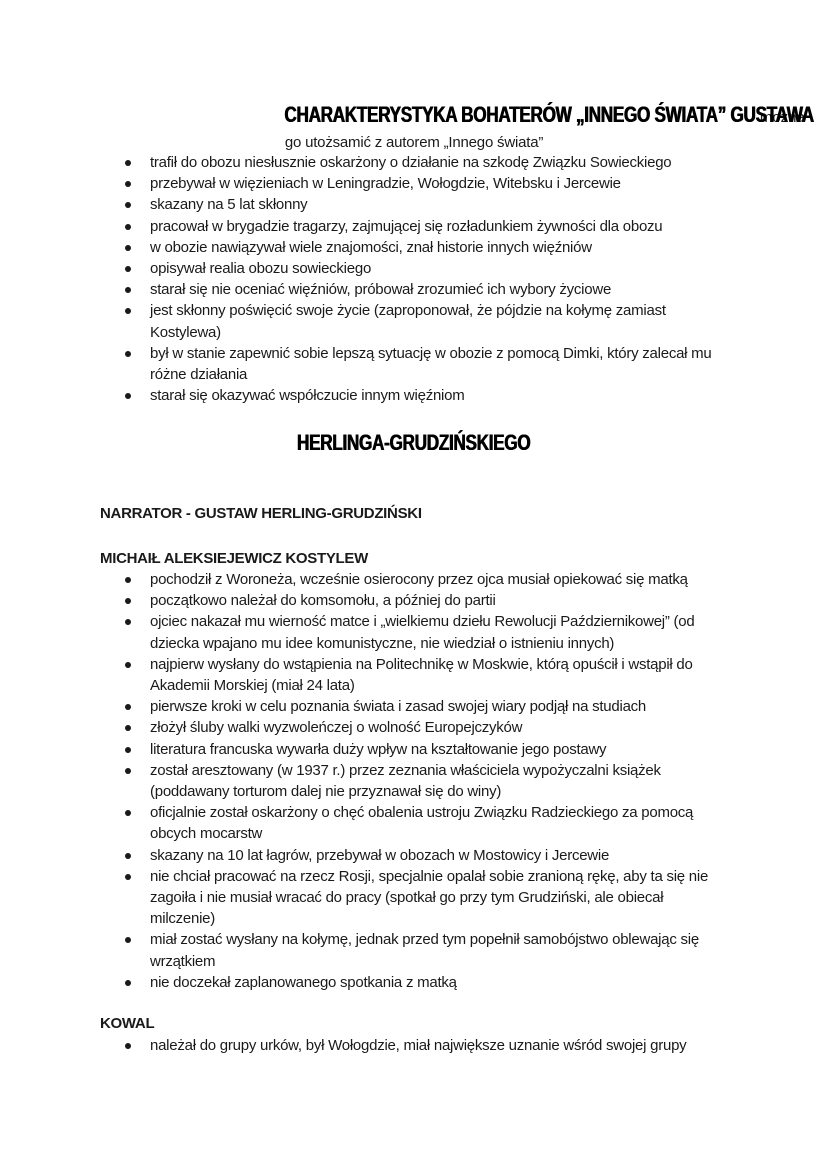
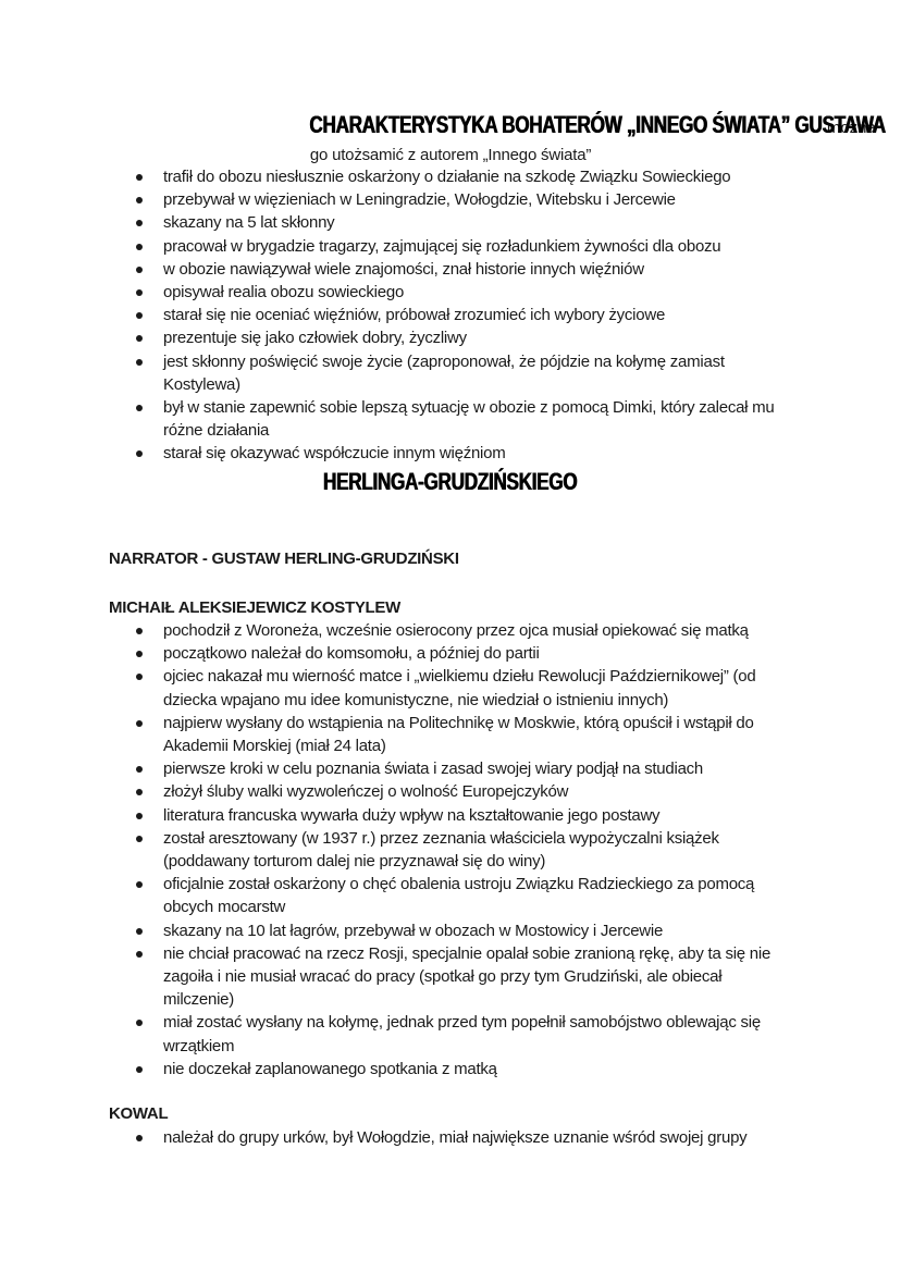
  CHARAKTERYSTYKA BOHATERÓW „INNEGO ŚWIATA” GUSTAWA
  można
  go utożsamić z autorem „Innego świata”
  trafił do obozu niesłusznie oskarżony o działanie na szkodę Związku Sowieckiego
  przebywał w więzieniach w Leningradzie, Wołogdzie, Witebsku i Jercewie
  skazany na 5 lat skłonny
  pracował w brygadzie tragarzy, zajmującej się rozładunkiem żywności dla obozu
  w obozie nawiązywał wiele znajomości, znał historie innych więźniów
  opisywał realia obozu sowieckiego
  starał się nie oceniać więźniów, próbował zrozumieć ich wybory życiowe
+ prezentuje się jako człowiek dobry, życzliwy
  jest skłonny poświęcić swoje życie (zaproponował, że pójdzie na kołymę zamiast Kostylewa)
  był w stanie zapewnić sobie lepszą sytuację w obozie z pomocą Dimki, który zalecał mu różne działania
  starał się okazywać współczucie innym więźniom
  HERLINGA-GRUDZIŃSKIEGO
  NARRATOR - GUSTAW HERLING-GRUDZIŃSKI
  MICHAIŁ ALEKSIEJEWICZ KOSTYLEW
  pochodził z Woroneża, wcześnie osierocony przez ojca musiał opiekować się matką
  początkowo należał do komsomołu, a później do partii
  ojciec nakazał mu wierność matce i „wielkiemu dziełu Rewolucji Październikowej” (od dziecka wpajano mu idee komunistyczne, nie wiedział o istnieniu innych)
  najpierw wysłany do wstąpienia na Politechnikę w Moskwie, którą opuścił i wstąpił do Akademii Morskiej (miał 24 lata)
  pierwsze kroki w celu poznania świata i zasad swojej wiary podjął na studiach
  złożył śluby walki wyzwoleńczej o wolność Europejczyków
  literatura francuska wywarła duży wpływ na kształtowanie jego postawy
  został aresztowany (w 1937 r.) przez zeznania właściciela wypożyczalni książek (poddawany torturom dalej nie przyznawał się do winy)
  oficjalnie został oskarżony o chęć obalenia ustroju Związku Radzieckiego za pomocą obcych mocarstw
  skazany na 10 lat łagrów, przebywał w obozach w Mostowicy i Jercewie
  nie chciał pracować na rzecz Rosji, specjalnie opalał sobie zranioną rękę, aby ta się nie zagoiła i nie musiał wracać do pracy (spotkał go przy tym Grudziński, ale obiecał milczenie)
  miał zostać wysłany na kołymę, jednak przed tym popełnił samobójstwo oblewając się wrzątkiem
  nie doczekał zaplanowanego spotkania z matką
  KOWAL
  należał do grupy urków, był Wołogdzie, miał największe uznanie wśród swojej grupy
